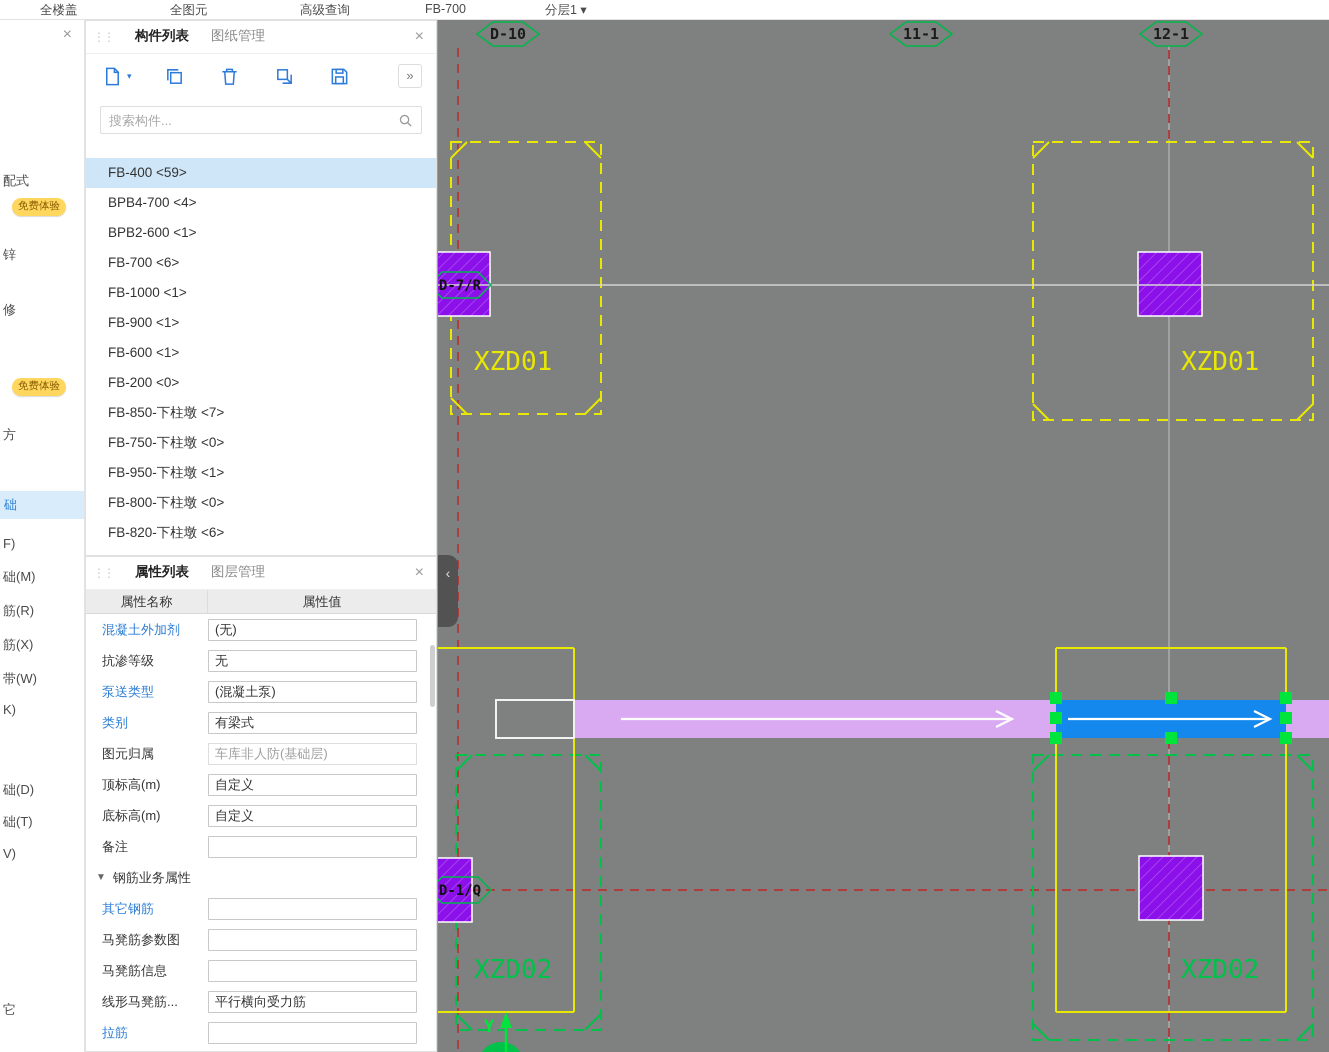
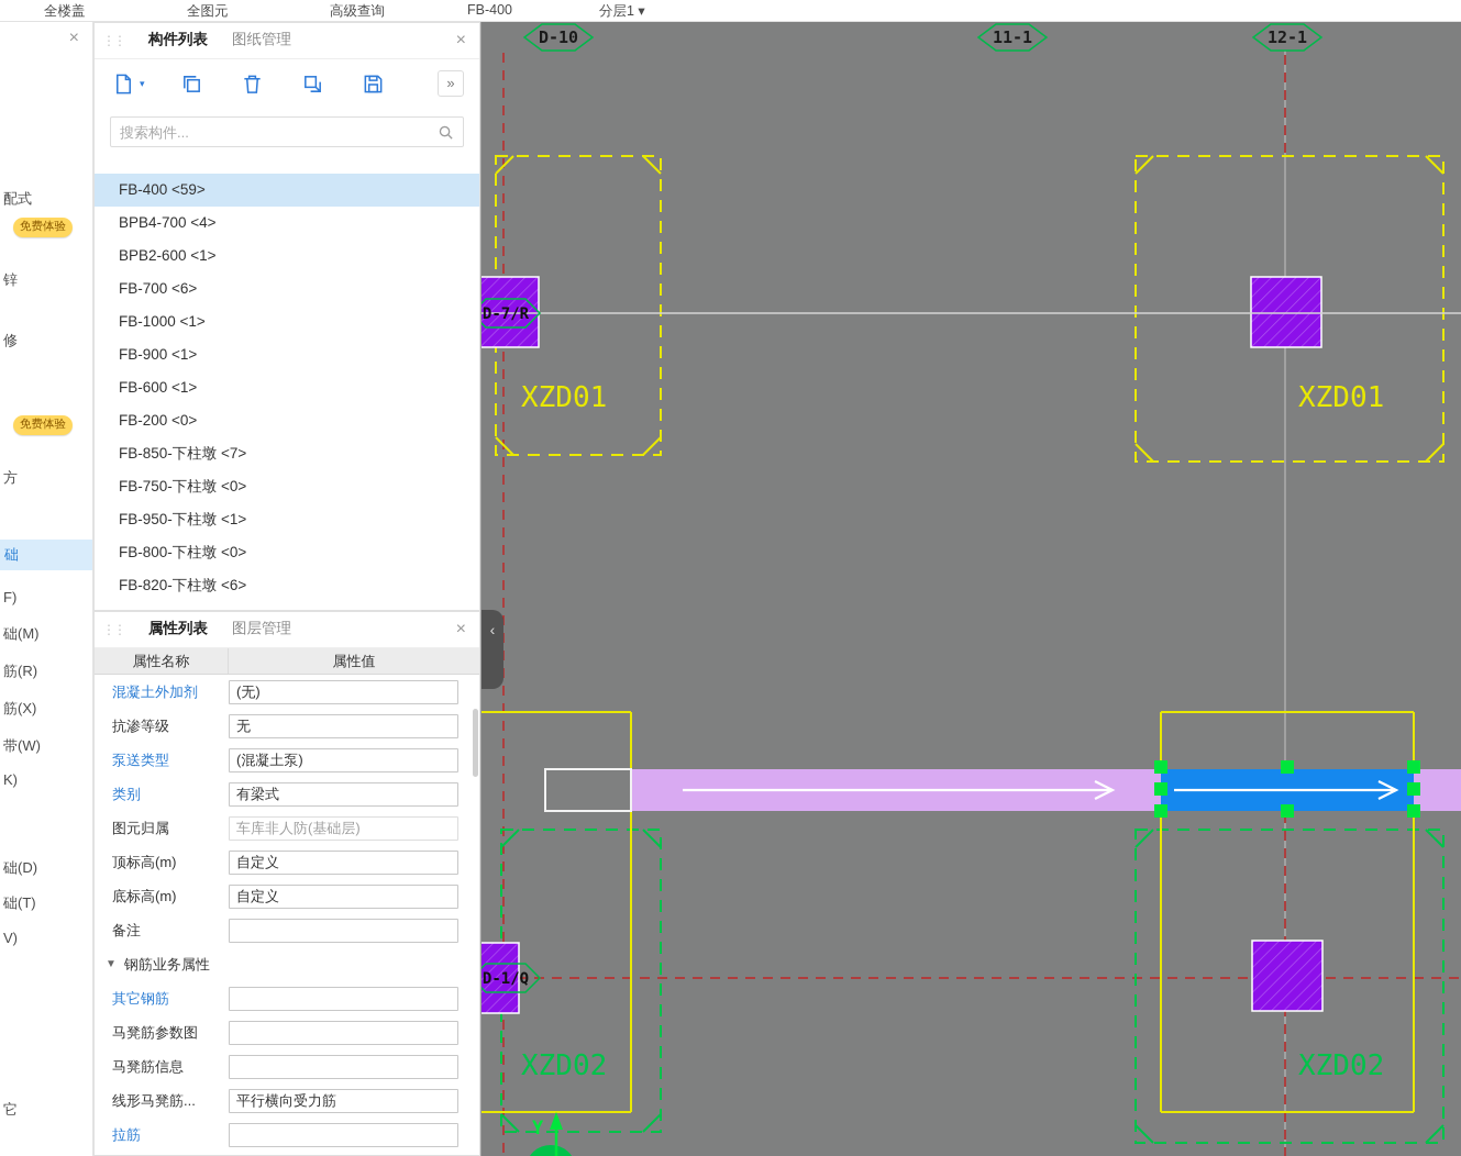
  全楼盖
  全图元
  高级查询
- FB-700
+ FB-400
  分层1 ▾
  ×
  配式
  免费体验
  锌
  修
  免费体验
  方
  础
  F)
  础(M)
  筋(R)
  筋(X)
  带(W)
  K)
  础(D)
  础(T)
  V)
  它
  ⋮⋮
  构件列表
  图纸管理
  ×
  ▾
  »
  搜索构件...
  FB-400 <59>
  BPB4-700 <4>
  BPB2-600 <1>
  FB-700 <6>
  FB-1000 <1>
  FB-900 <1>
  FB-600 <1>
  FB-200 <0>
  FB-850-下柱墩 <7>
  FB-750-下柱墩 <0>
  FB-950-下柱墩 <1>
  FB-800-下柱墩 <0>
  FB-820-下柱墩 <6>
  ⋮⋮
  属性列表
  图层管理
  ×
  属性名称
  属性值
  混凝土外加剂
  (无)
  抗渗等级
  无
  泵送类型
  (混凝土泵)
  类别
  有梁式
  图元归属
  车库非人防(基础层)
  顶标高(m)
  自定义
  底标高(m)
  自定义
  备注
  ▼
  钢筋业务属性
  其它钢筋
  马凳筋参数图
  马凳筋信息
  线形马凳筋...
  平行横向受力筋
  拉筋
  D-10
  11-1
  12-1
  D-7/R
  D-1/Q
  XZD01
  XZD01
  XZD02
  XZD02
  Y
  ‹
